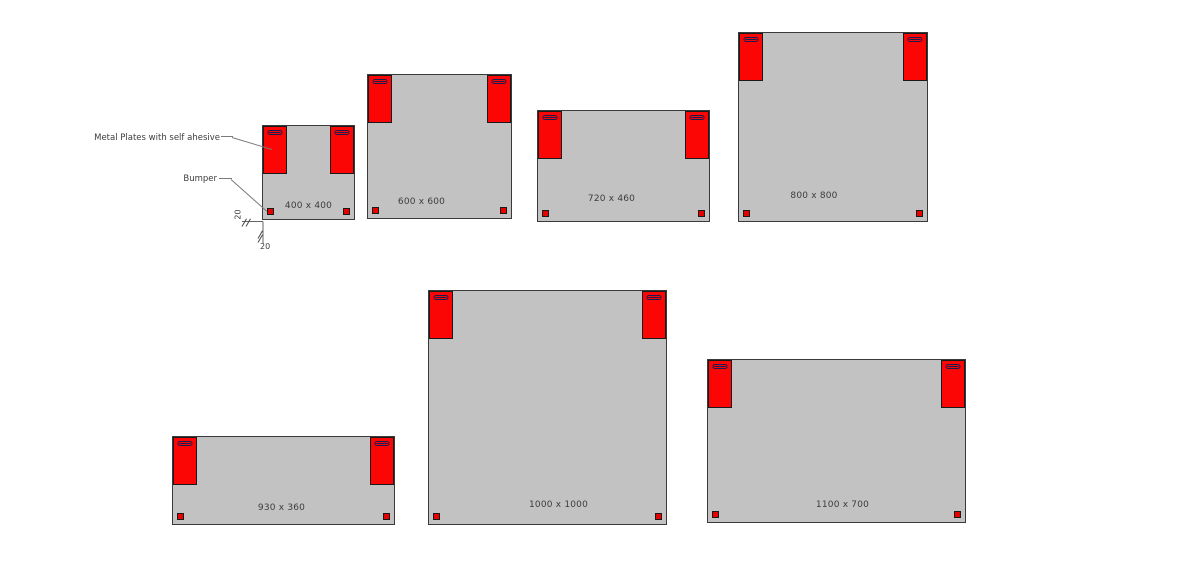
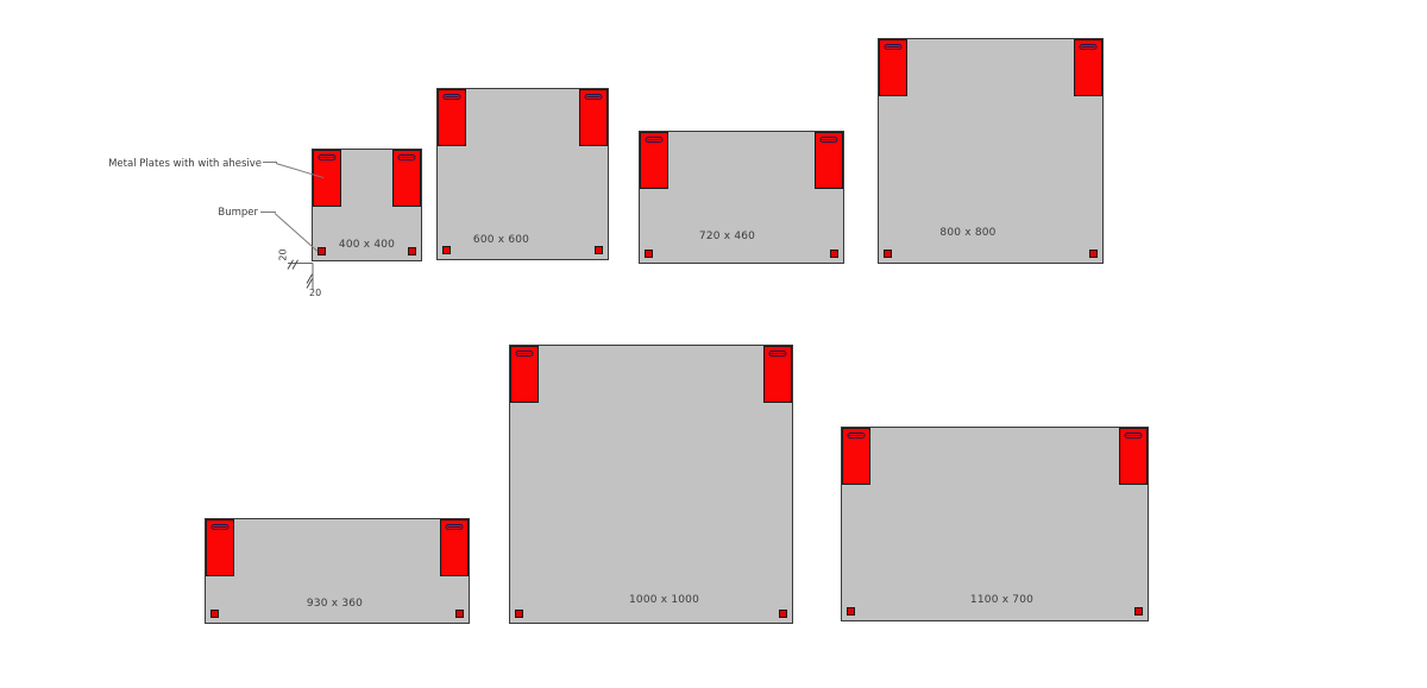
  400 x 400
  600 x 600
  720 x 460
  800 x 800
  930 x 360
  1000 x 1000
  1100 x 700
- Metal Plates with self ahesive
+ Metal Plates with with ahesive
  Bumper
  20
